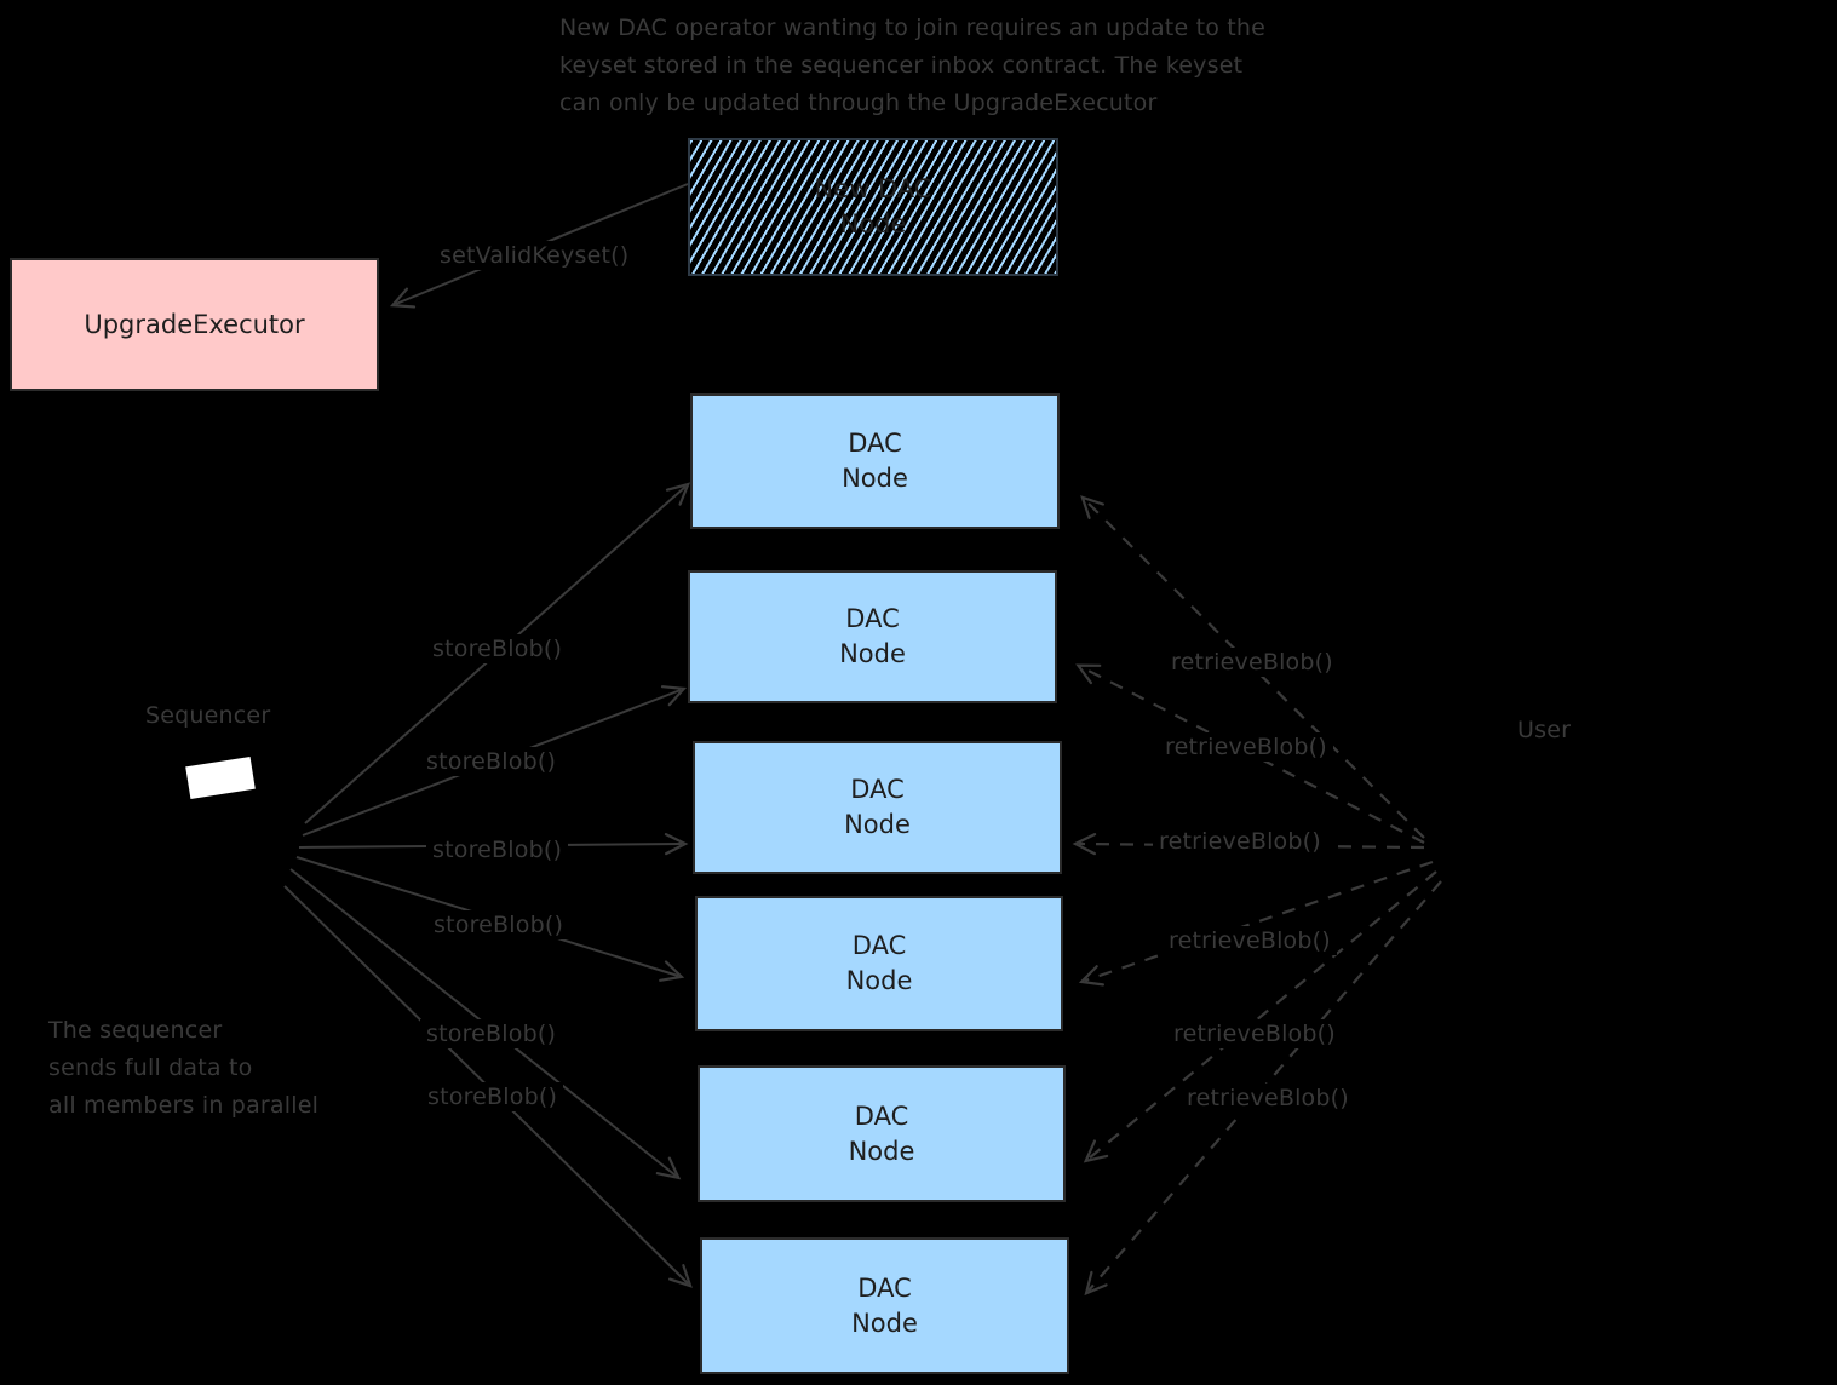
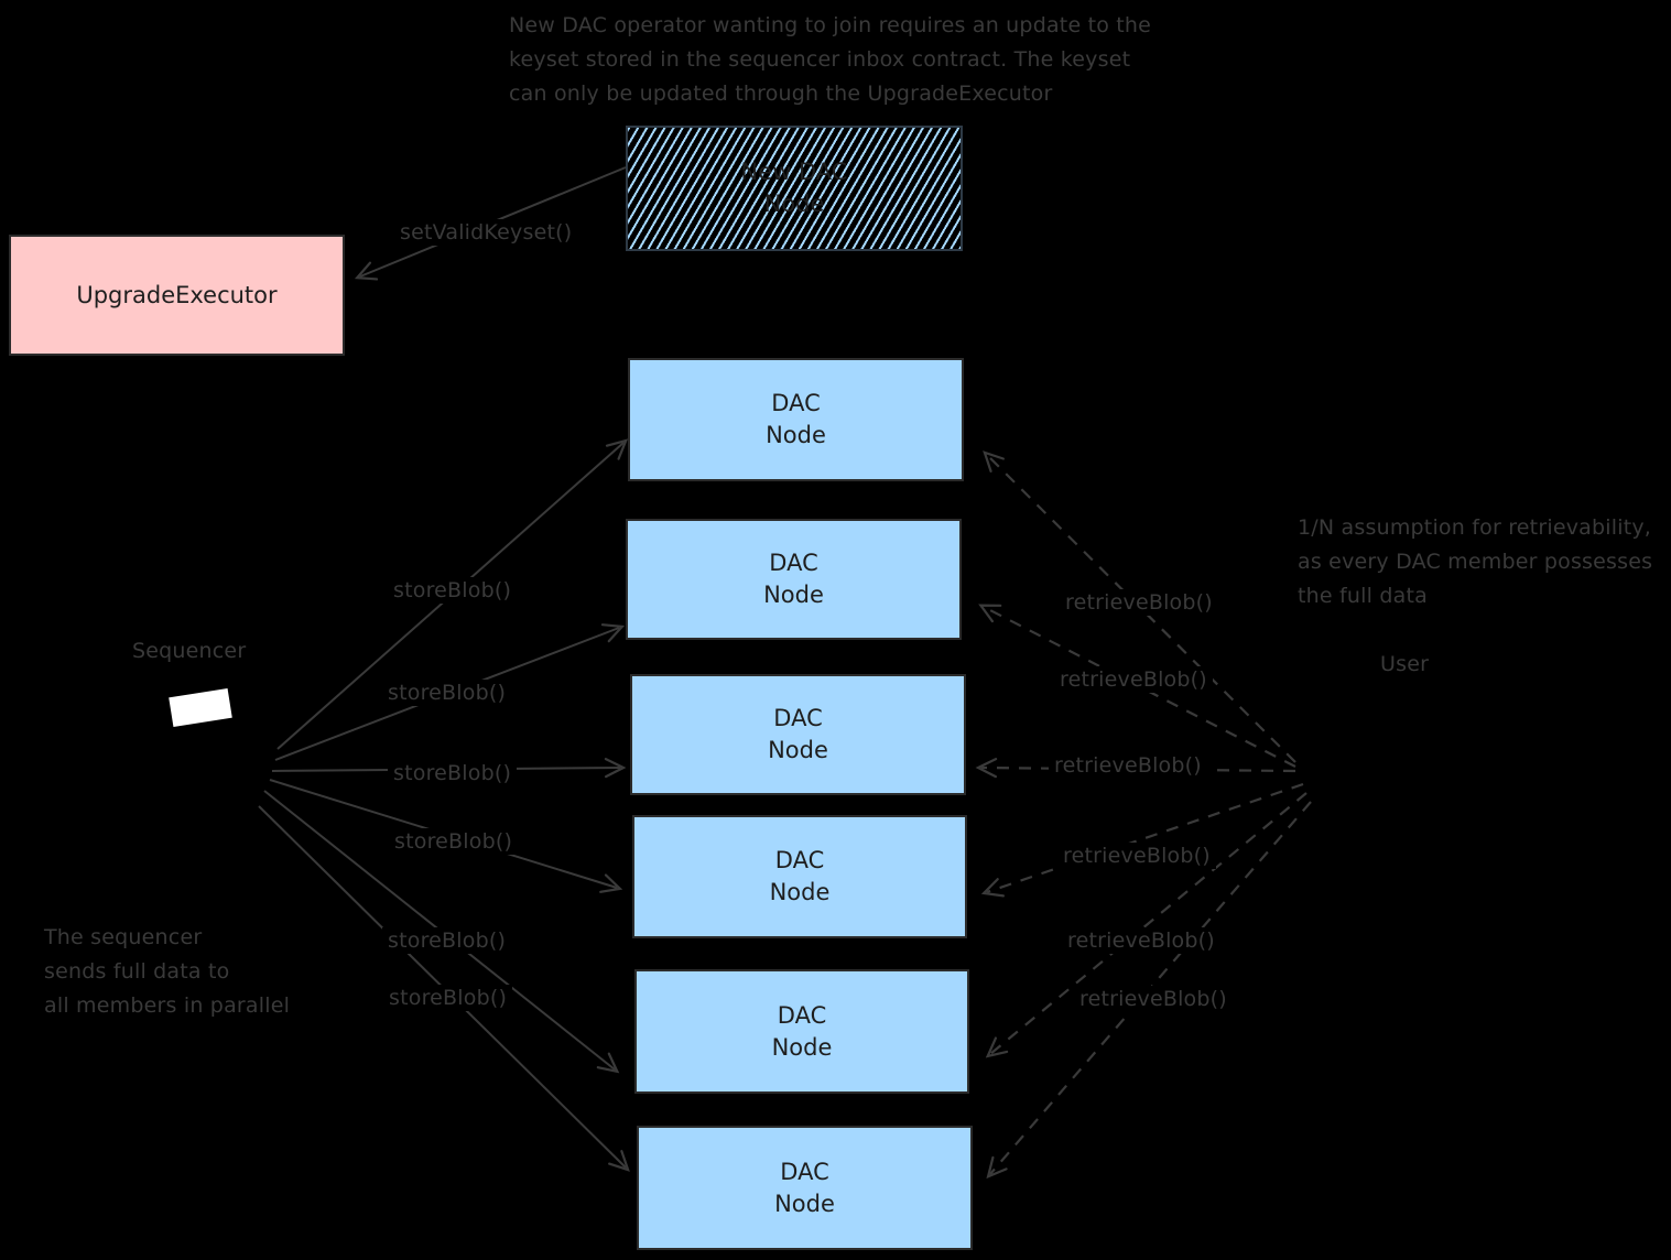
  New DAC operator wanting to join requires an update to the
  keyset stored in the sequencer inbox contract. The keyset
  can only be updated through the UpgradeExecutor
+ 1/N assumption for retrievability,
+ as every DAC member possesses
+ the full data
  The sequencer
  sends full data to
  all members in parallel
  Sequencer
  User
  UpgradeExecutor
  New DAC
  Node
  DAC
  Node
  DAC
  Node
  DAC
  Node
  DAC
  Node
  DAC
  Node
  DAC
  Node
  setValidKeyset()
  storeBlob()
  storeBlob()
  storeBlob()
  storeBlob()
  storeBlob()
  storeBlob()
  retrieveBlob()
  retrieveBlob()
  retrieveBlob()
  retrieveBlob()
  retrieveBlob()
  retrieveBlob()
